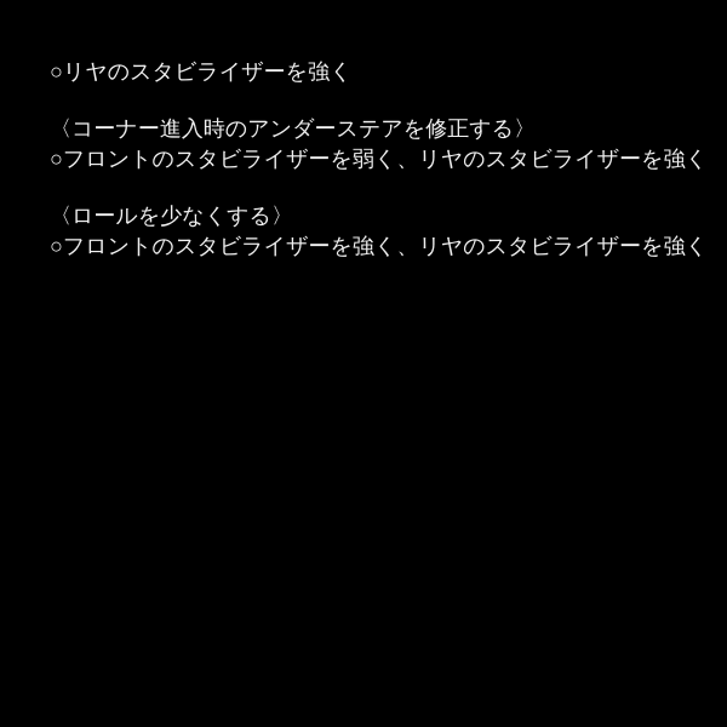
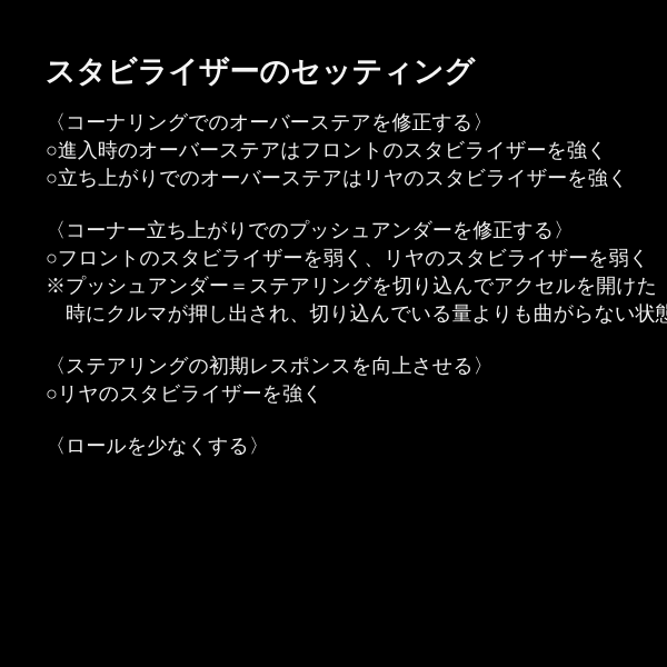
+ スタビライザーのセッティング
+ 〈コーナリングでのオーバーステアを修正する〉
+ ○進入時のオーバーステアはフロントのスタビライザーを強く
+ ○立ち上がりでのオーバーステアはリヤのスタビライザーを強く
+ 〈コーナー立ち上がりでのプッシュアンダーを修正する〉
+ ○フロントのスタビライザーを弱く、リヤのスタビライザーを弱く
+ ※プッシュアンダー＝ステアリングを切り込んでアクセルを開けた
+ 時にクルマが押し出され、切り込んでいる量よりも曲がらない状態
+ 〈ステアリングの初期レスポンスを向上させる〉
  ○リヤのスタビライザーを強く
- 〈コーナー進入時のアンダーステアを修正する〉
- ○フロントのスタビライザーを弱く、リヤのスタビライザーを強く
  〈ロールを少なくする〉
- ○フロントのスタビライザーを強く、リヤのスタビライザーを強く
